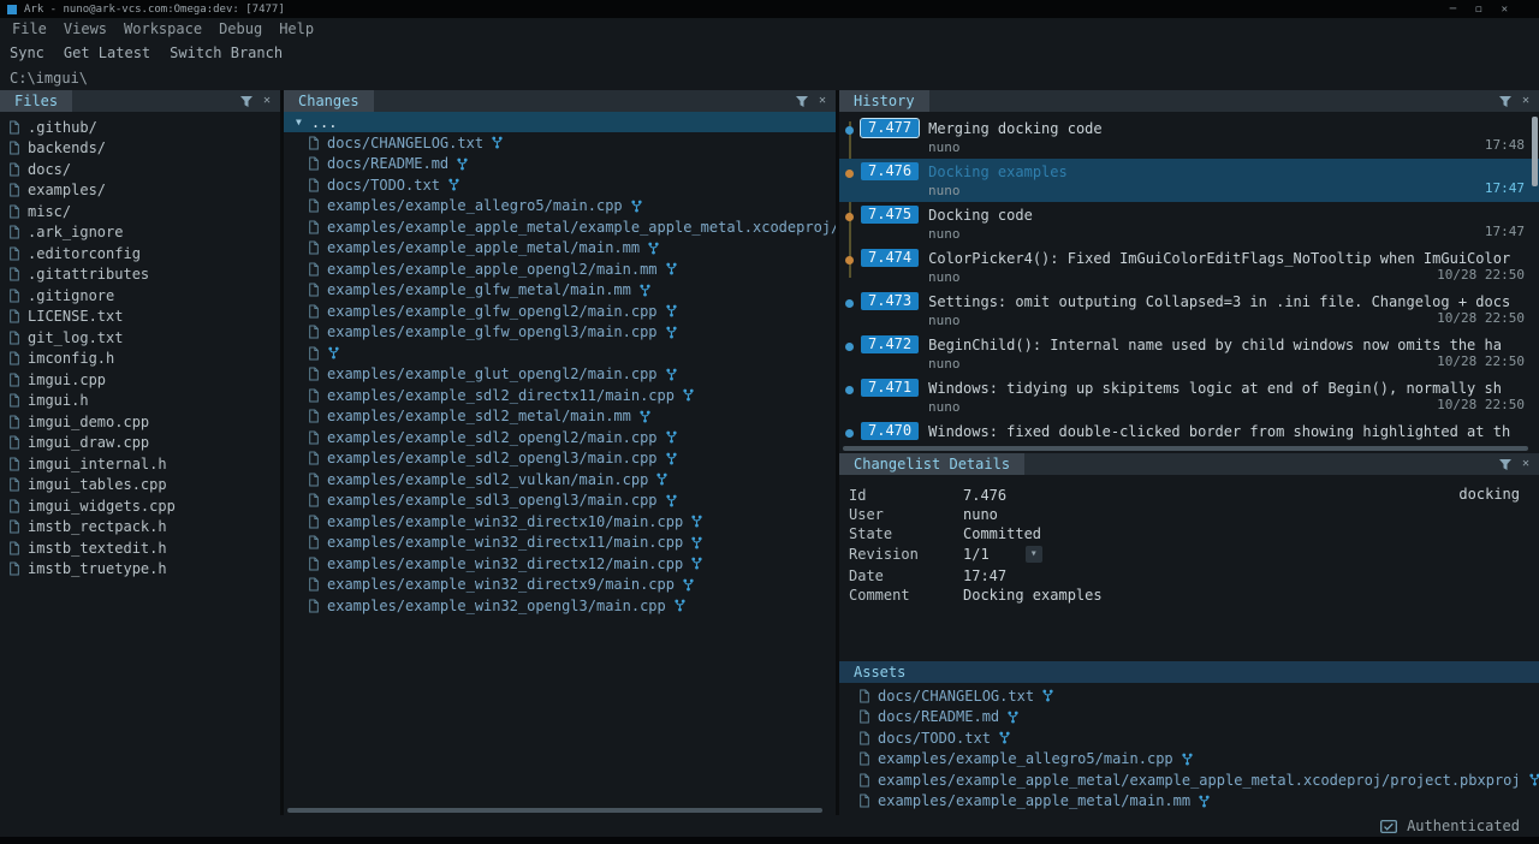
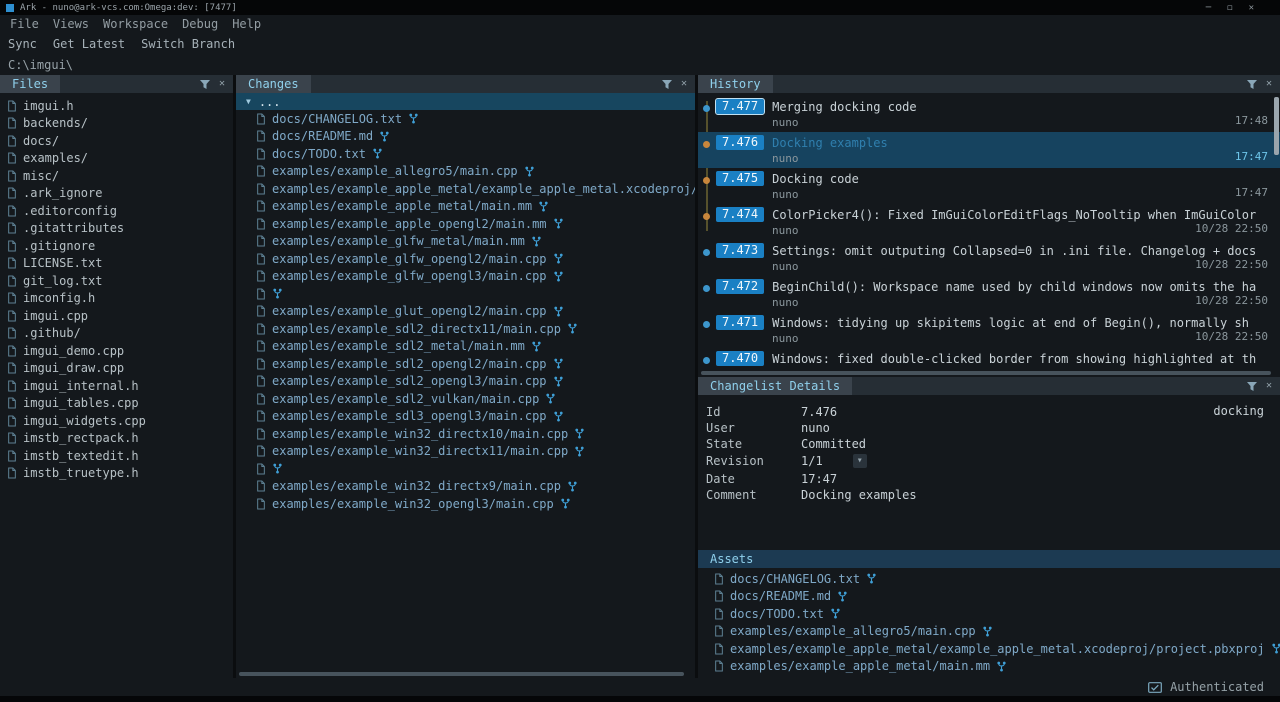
  Ark - nuno@ark-vcs.com:Omega:dev: [7477]
  ─
  ◻
  ✕
  File
  Views
  Workspace
  Debug
  Help
  Sync
  Get Latest
  Switch Branch
  C:\imgui\
  Files
  ✕
- .github/
+ imgui.h
  backends/
  docs/
  examples/
  misc/
  .ark_ignore
  .editorconfig
  .gitattributes
  .gitignore
  LICENSE.txt
  git_log.txt
  imconfig.h
  imgui.cpp
- imgui.h
+ .github/
  imgui_demo.cpp
  imgui_draw.cpp
  imgui_internal.h
  imgui_tables.cpp
  imgui_widgets.cpp
  imstb_rectpack.h
  imstb_textedit.h
  imstb_truetype.h
  Changes
  ✕
  ▼
  ...
  docs/CHANGELOG.txt
  docs/README.md
  docs/TODO.txt
  examples/example_allegro5/main.cpp
  examples/example_apple_metal/example_apple_metal.xcodeproj/
  examples/example_apple_metal/main.mm
  examples/example_apple_opengl2/main.mm
  examples/example_glfw_metal/main.mm
  examples/example_glfw_opengl2/main.cpp
  examples/example_glfw_opengl3/main.cpp
  examples/example_glut_opengl2/main.cpp
  examples/example_sdl2_directx11/main.cpp
  examples/example_sdl2_metal/main.mm
  examples/example_sdl2_opengl2/main.cpp
  examples/example_sdl2_opengl3/main.cpp
  examples/example_sdl2_vulkan/main.cpp
  examples/example_sdl3_opengl3/main.cpp
  examples/example_win32_directx10/main.cpp
  examples/example_win32_directx11/main.cpp
- examples/example_win32_directx12/main.cpp
  examples/example_win32_directx9/main.cpp
  examples/example_win32_opengl3/main.cpp
  History
  ✕
  7.477
  Merging docking code
  nuno
  17:48
  7.476
  Docking examples
  nuno
  17:47
  7.475
  Docking code
  nuno
  17:47
  7.474
  ColorPicker4(): Fixed ImGuiColorEditFlags_NoTooltip when ImGuiColor
  nuno
  10/28 22:50
  7.473
- Settings: omit outputing Collapsed=3 in .ini file. Changelog + docs
+ Settings: omit outputing Collapsed=0 in .ini file. Changelog + docs
  nuno
  10/28 22:50
  7.472
- BeginChild(): Internal name used by child windows now omits the ha
+ BeginChild(): Workspace name used by child windows now omits the ha
  nuno
  10/28 22:50
  7.471
  Windows: tidying up skipitems logic at end of Begin(), normally sh
  nuno
  10/28 22:50
  7.470
  Windows: fixed double-clicked border from showing highlighted at th
  Changelist Details
  ✕
  docking
  Id
  7.476
  User
  nuno
  State
  Committed
  Revision
  1/1
  ▾
  Date
  17:47
  Comment
  Docking examples
  Assets
  docs/CHANGELOG.txt
  docs/README.md
  docs/TODO.txt
  examples/example_allegro5/main.cpp
  examples/example_apple_metal/example_apple_metal.xcodeproj/project.pbxproj
  examples/example_apple_metal/main.mm
  Authenticated
